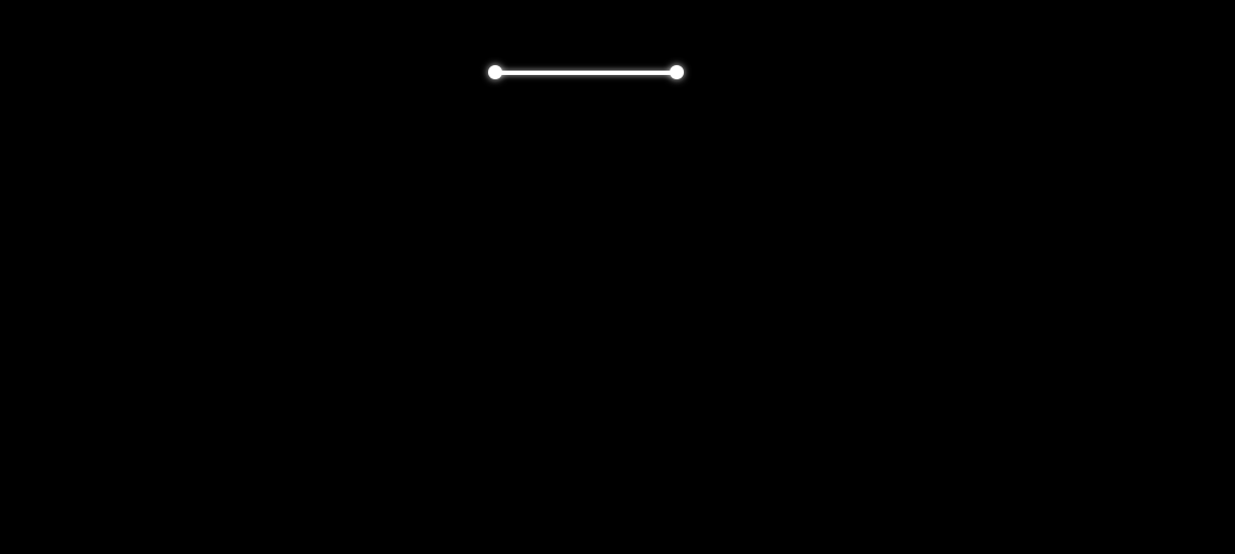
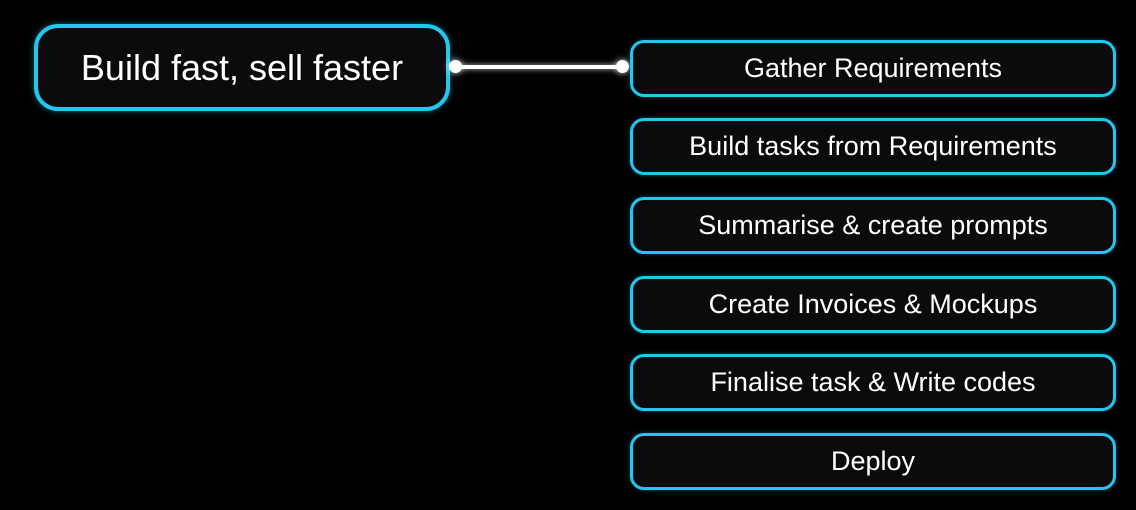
+ Build fast, sell faster
+ Gather Requirements
+ Build tasks from Requirements
+ Summarise & create prompts
+ Create Invoices & Mockups
+ Finalise task & Write codes
+ Deploy
